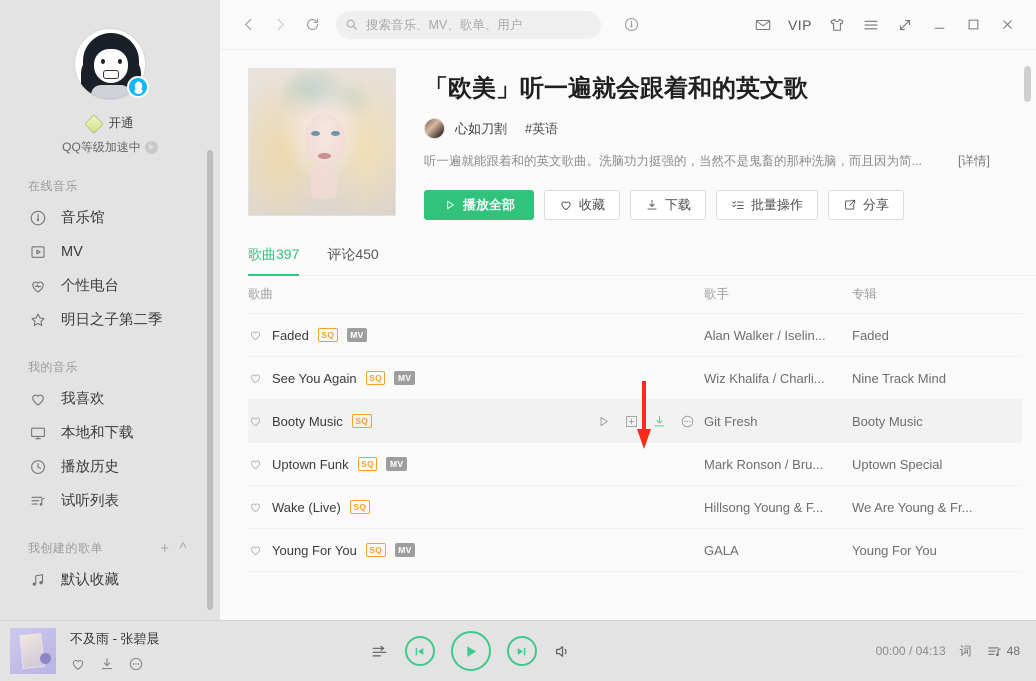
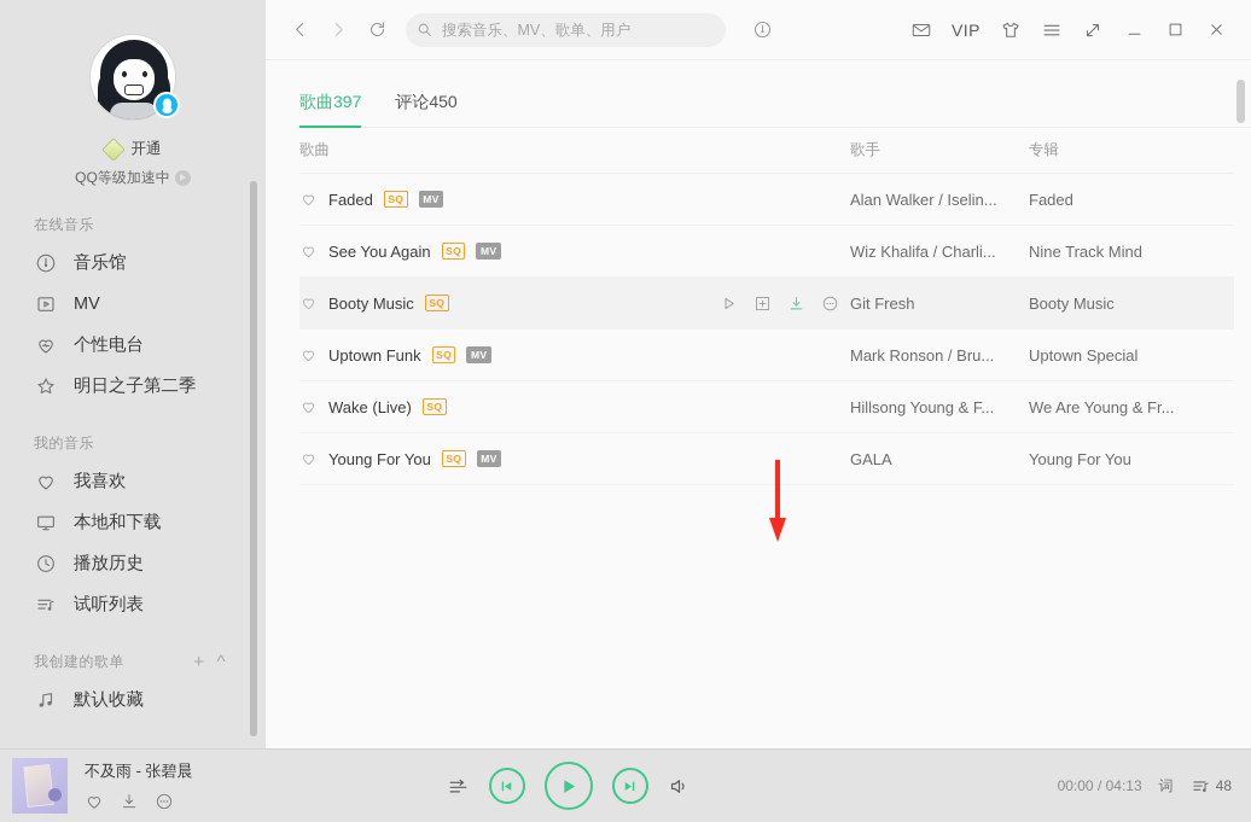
  开通
  QQ等级加速中
  在线音乐
  音乐馆
  MV
  个性电台
  明日之子第二季
  我的音乐
  我喜欢
  本地和下载
  播放历史
  试听列表
  我创建的歌单
  +
  ^
  默认收藏
  搜索音乐、MV、歌单、用户
  VIP
- 「欧美」听一遍就会跟着和的英文歌
- 心如刀割
- #英语
- 听一遍就能跟着和的英文歌曲。洗脑功力挺强的，当然不是鬼畜的那种洗脑，而且因为简...
- [详情]
- 播放全部
- 收藏
- 下载
- 批量操作
- 分享
  歌曲397
  评论450
  歌曲
  歌手
  专辑
  Faded
  SQ
  MV
  Alan Walker / Iselin...
  Faded
  See You Again
  SQ
  MV
  Wiz Khalifa / Charli...
  Nine Track Mind
  Booty Music
  SQ
  Git Fresh
  Booty Music
  Uptown Funk
  SQ
  MV
  Mark Ronson / Bru...
  Uptown Special
  Wake (Live)
  SQ
  Hillsong Young & F...
  We Are Young & Fr...
  Young For You
  SQ
  MV
  GALA
  Young For You
  不及雨 - 张碧晨
  00:00 / 04:13
  词
  48
